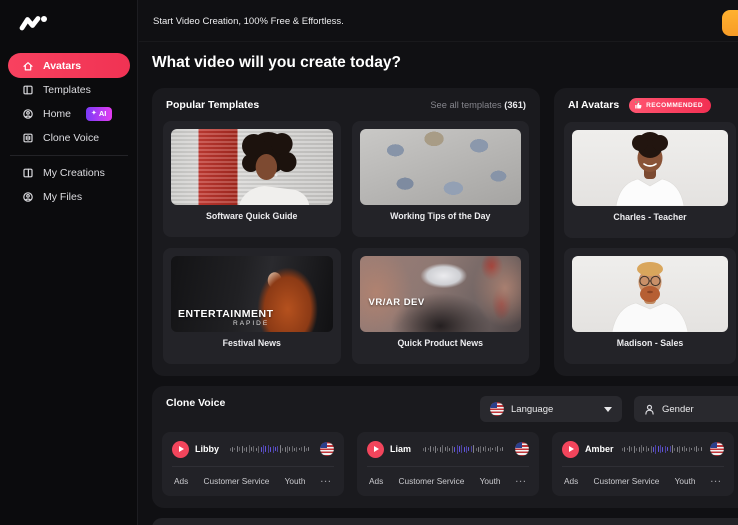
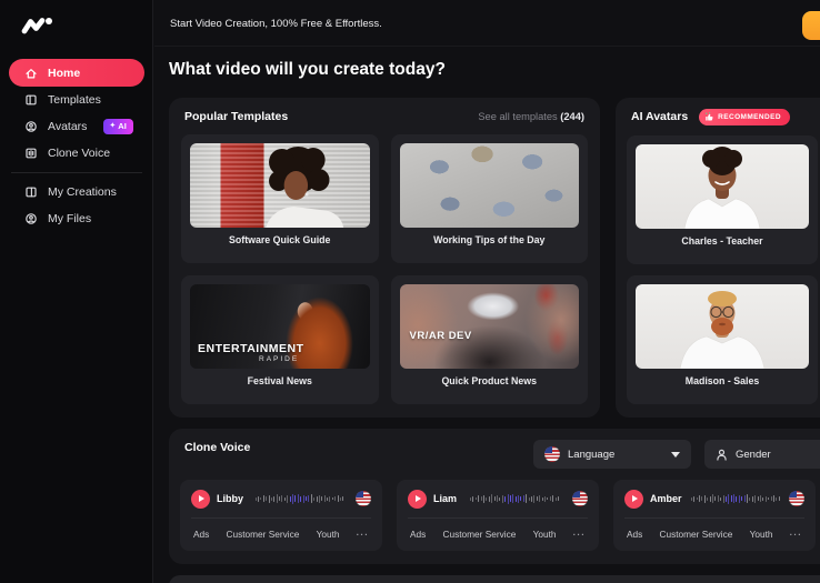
- Avatars
+ Home
  Templates
- Home
+ Avatars
  AI
  Clone Voice
  My Creations
  My Files
  Start Video Creation, 100% Free & Effortless.
  What video will you create today?
  Popular Templates
- See all templates (361)
+ See all templates (244)
  Software Quick Guide
  Working Tips of the Day
  ENTERTAINMENT
  Festival News
  VR/AR DEV
  Quick Product News
  AI Avatars
  Charles - Teacher
  Madison - Sales
  Clone Voice
  Language
  Gender
  Libby
  Ads
  Customer Service
  Youth
  ···
  Liam
  Ads
  Customer Service
  Youth
  ···
  Amber
  Ads
  Customer Service
  Youth
  ···
